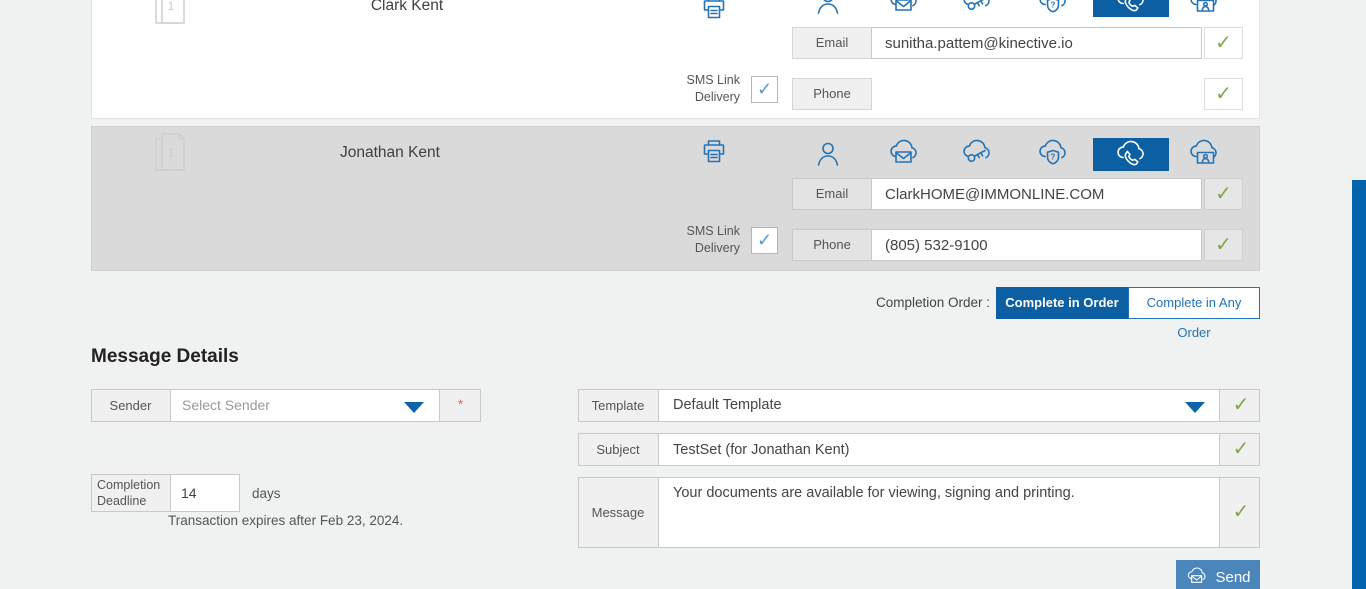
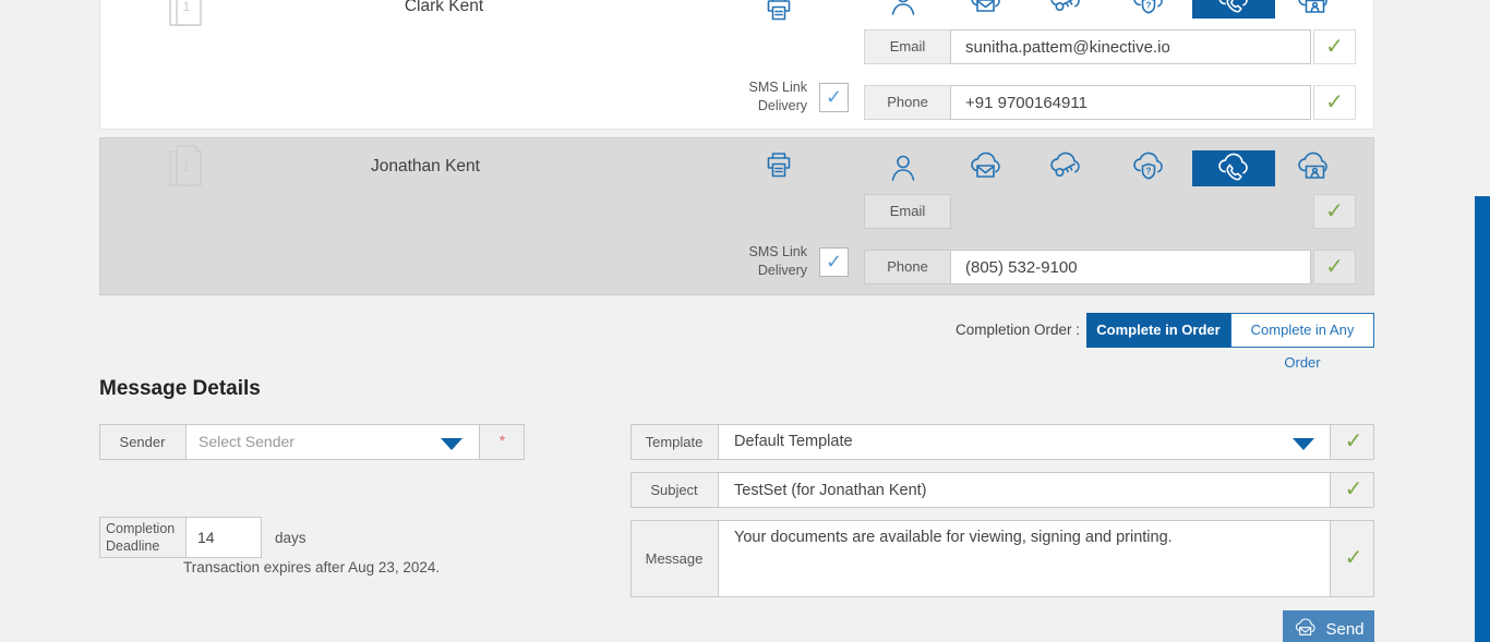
  1
  Clark Kent
  ?
  Email
  sunitha.pattem@kinective.io
  ✓
  SMS Link Delivery
  ✓
  Phone
+ +91 9700164911
  ✓
  Jonathan Kent
  ?
  Email
- ClarkHOME@IMMONLINE.COM
  ✓
  SMS Link Delivery
  ✓
  Phone
  (805) 532-9100
  ✓
  Completion Order :
  Complete in Order
  Complete in Any Order
  Message Details
  Sender
  Select Sender
  *
  Completion Deadline
  14
  days
- Transaction expires after Feb 23, 2024.
+ Transaction expires after Aug 23, 2024.
  Template
  Default Template
  ✓
  Subject
  TestSet (for Jonathan Kent)
  ✓
  Message
  Your documents are available for viewing, signing and printing.
  ✓
  Send
